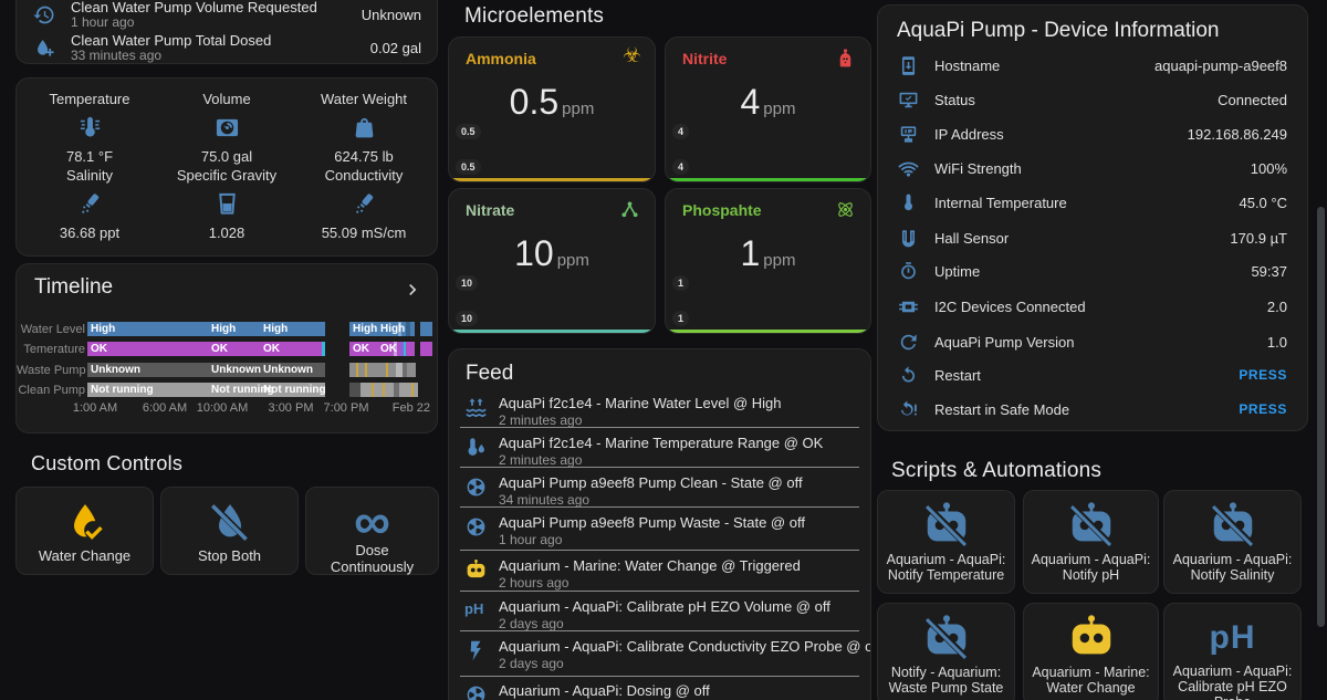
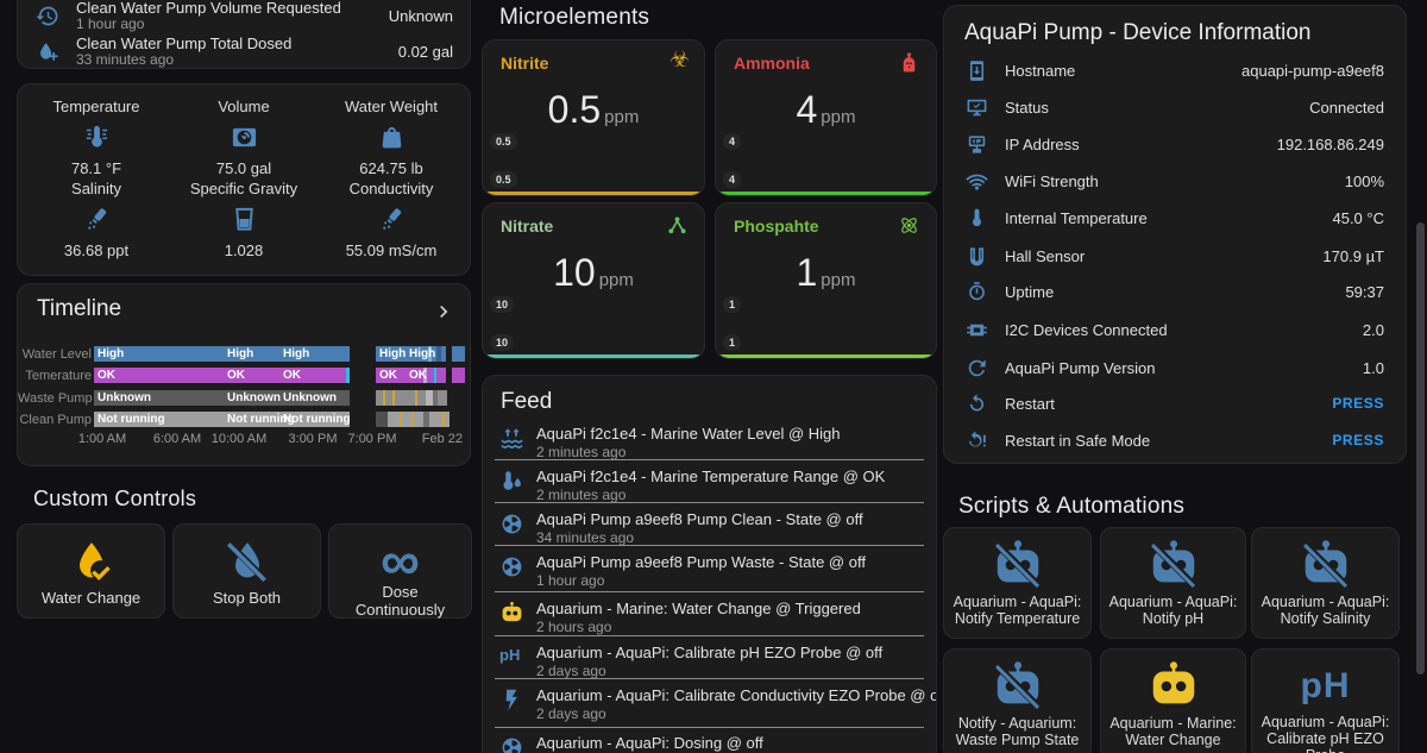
  Clean Water Pump Volume Requested
  1 hour ago
  Unknown
  Clean Water Pump Total Dosed
  33 minutes ago
  0.02 gal
  Temperature
  78.1 °F
  Volume
  75.0 gal
  Water Weight
  624.75 lb
  Salinity
  36.68 ppt
  Specific Gravity
  1.028
  Conductivity
  55.09 mS/cm
  Timeline
  Water Level
  High
  High
  High
  High
  High
  Temerature
  OK
  OK
  OK
  OK
  OK
  Waste Pump
  Unknown
  Unknown
  Unknown
  Clean Pump
  Not running
  Not running
  Not running
  1:00 AM
  6:00 AM
  10:00 AM
  3:00 PM
  7:00 PM
  Feb 22
  Custom Controls
  Water Change
  Stop Both
  ∞
  Dose Continuously
  Microelements
- Ammonia
+ Nitrite
  ☣
  0.5 ppm
  0.5
  0.5
- Nitrite
+ Ammonia
  4 ppm
  4
  4
  Nitrate
  10 ppm
  10
  10
  Phospahte
  1 ppm
  1
  1
  Feed
  AquaPi f2c1e4 - Marine Water Level @ High
  2 minutes ago
  AquaPi f2c1e4 - Marine Temperature Range @ OK
  2 minutes ago
  AquaPi Pump a9eef8 Pump Clean - State @ off
  34 minutes ago
  AquaPi Pump a9eef8 Pump Waste - State @ off
  1 hour ago
  Aquarium - Marine: Water Change @ Triggered
  2 hours ago
  pH
- Aquarium - AquaPi: Calibrate pH EZO Volume @ off
+ Aquarium - AquaPi: Calibrate pH EZO Probe @ off
  2 days ago
  Aquarium - AquaPi: Calibrate Conductivity EZO Probe @ o
  2 days ago
  Aquarium - AquaPi: Dosing @ off
  AquaPi Pump - Device Information
  Hostname
  aquapi-pump-a9eef8
  Status
  Connected
  IP Address
  192.168.86.249
  WiFi Strength
  100%
  Internal Temperature
  45.0 °C
  Hall Sensor
  170.9 µT
  Uptime
  59:37
  I2C Devices Connected
  2.0
  AquaPi Pump Version
  1.0
  Restart
  PRESS
  Restart in Safe Mode
  PRESS
  Scripts & Automations
  Aquarium - AquaPi: Notify Temperature
  Aquarium - AquaPi: Notify pH
  Aquarium - AquaPi: Notify Salinity
  Notify - Aquarium: Waste Pump State
  Aquarium - Marine: Water Change
  pH
  Aquarium - AquaPi: Calibrate pH EZO
